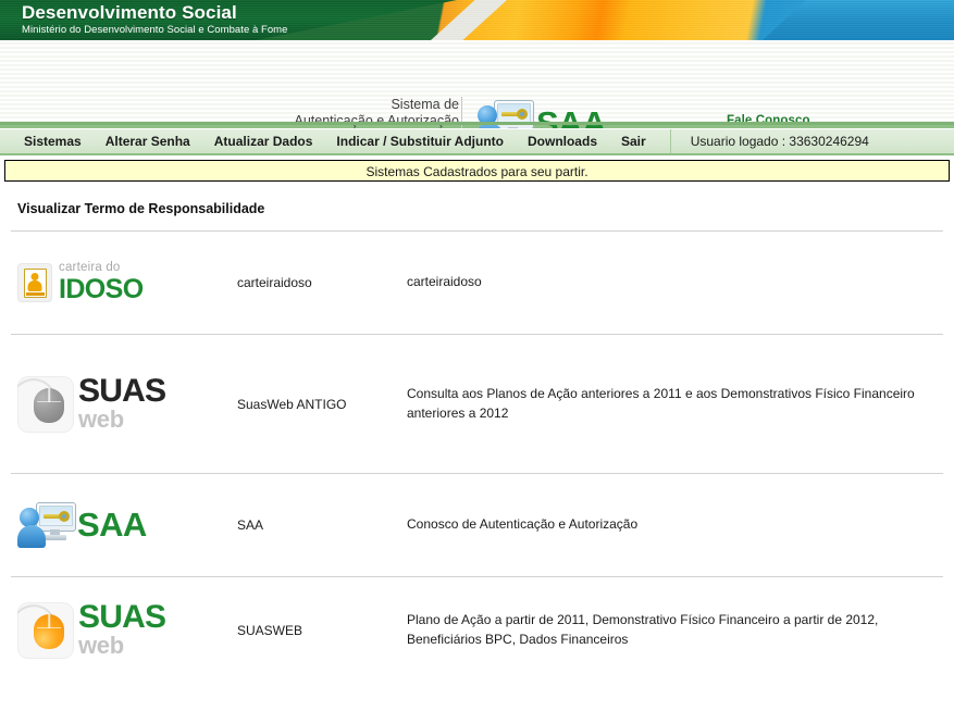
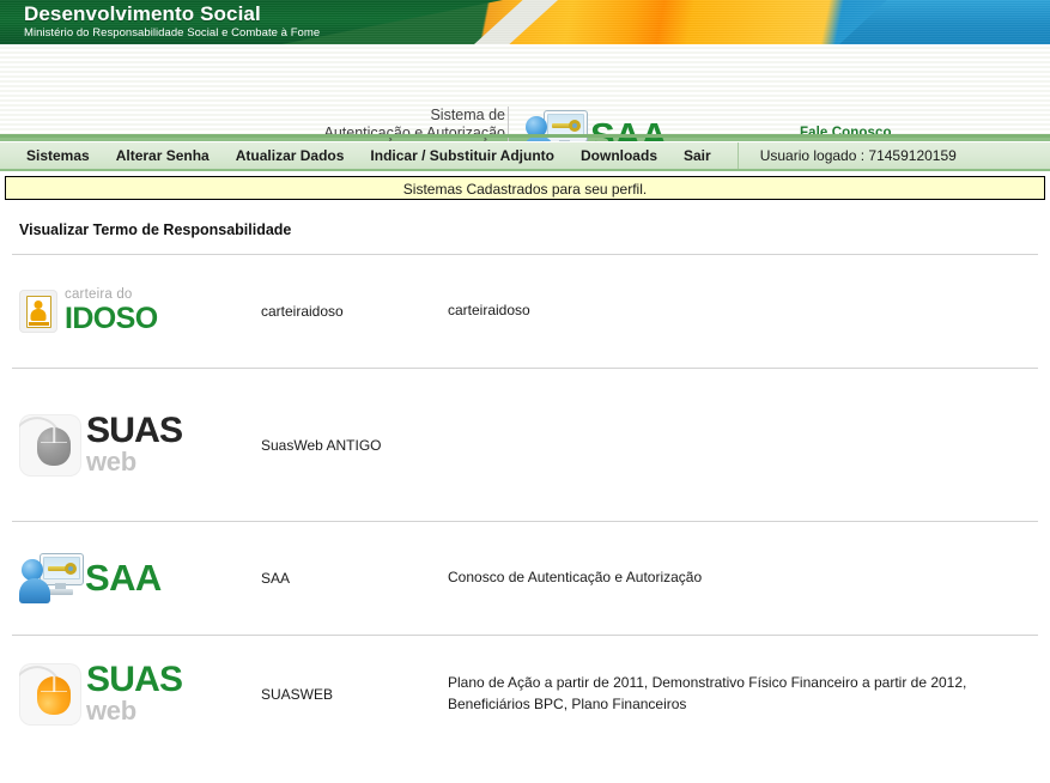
  Desenvolvimento Social
- Ministério do Desenvolvimento Social e Combate à Fome
+ Ministério do Responsabilidade Social e Combate à Fome
  Sistema de
  Fale Conosco
  Sistemas
  Alterar Senha
  Atualizar Dados
  Indicar / Substituir Adjunto
  Downloads
  Sair
- Usuario logado : 33630246294
+ Usuario logado : 71459120159
- Sistemas Cadastrados para seu partir.
+ Sistemas Cadastrados para seu perfil.
  Visualizar Termo de Responsabilidade
  carteira do
  IDOSO
  carteiraidoso
  carteiraidoso
  SUAS
  web
  SuasWeb ANTIGO
- Consulta aos Planos de Ação anteriores a 2011 e aos Demonstrativos Físico Financeiro anteriores a 2012
  SAA
  SAA
  Conosco de Autenticação e Autorização
  SUAS
  web
  SUASWEB
- Plano de Ação a partir de 2011, Demonstrativo Físico Financeiro a partir de 2012, Beneficiários BPC, Dados Financeiros
+ Plano de Ação a partir de 2011, Demonstrativo Físico Financeiro a partir de 2012, Beneficiários BPC, Plano Financeiros
